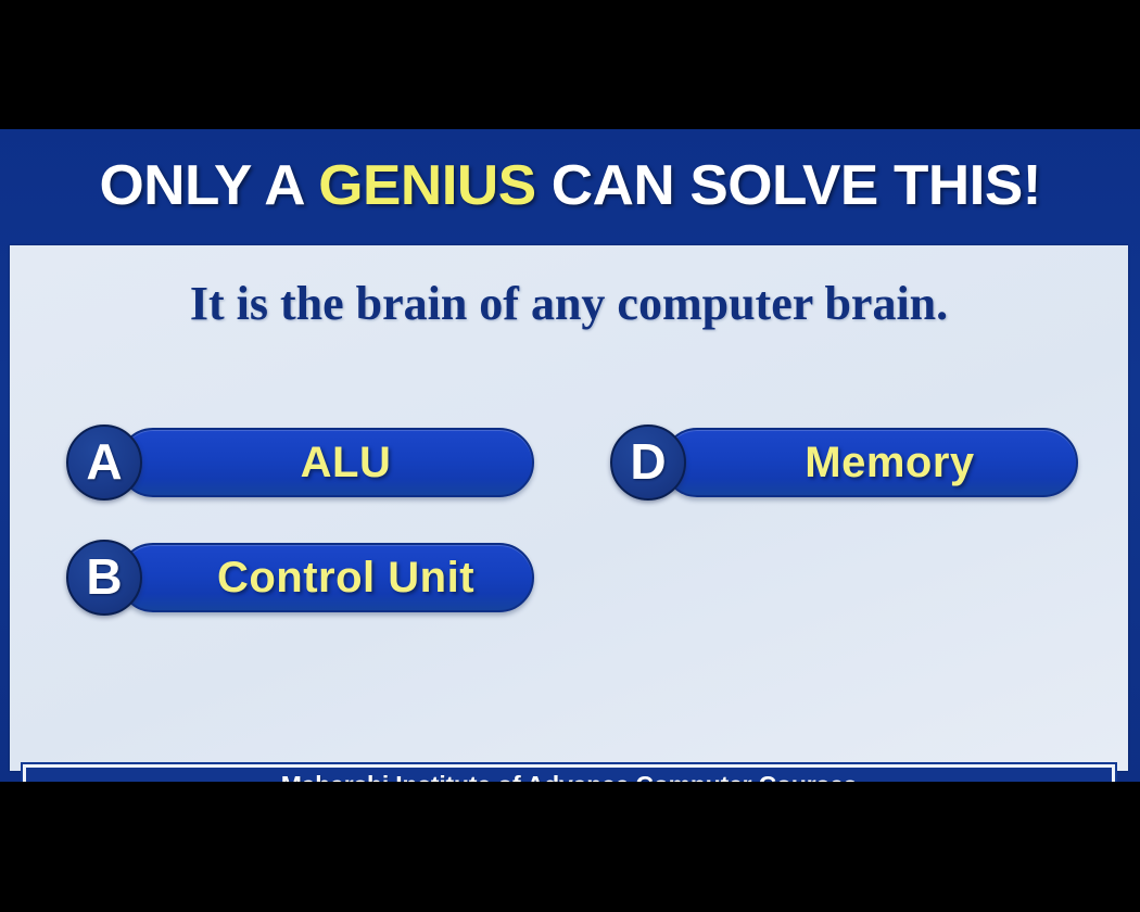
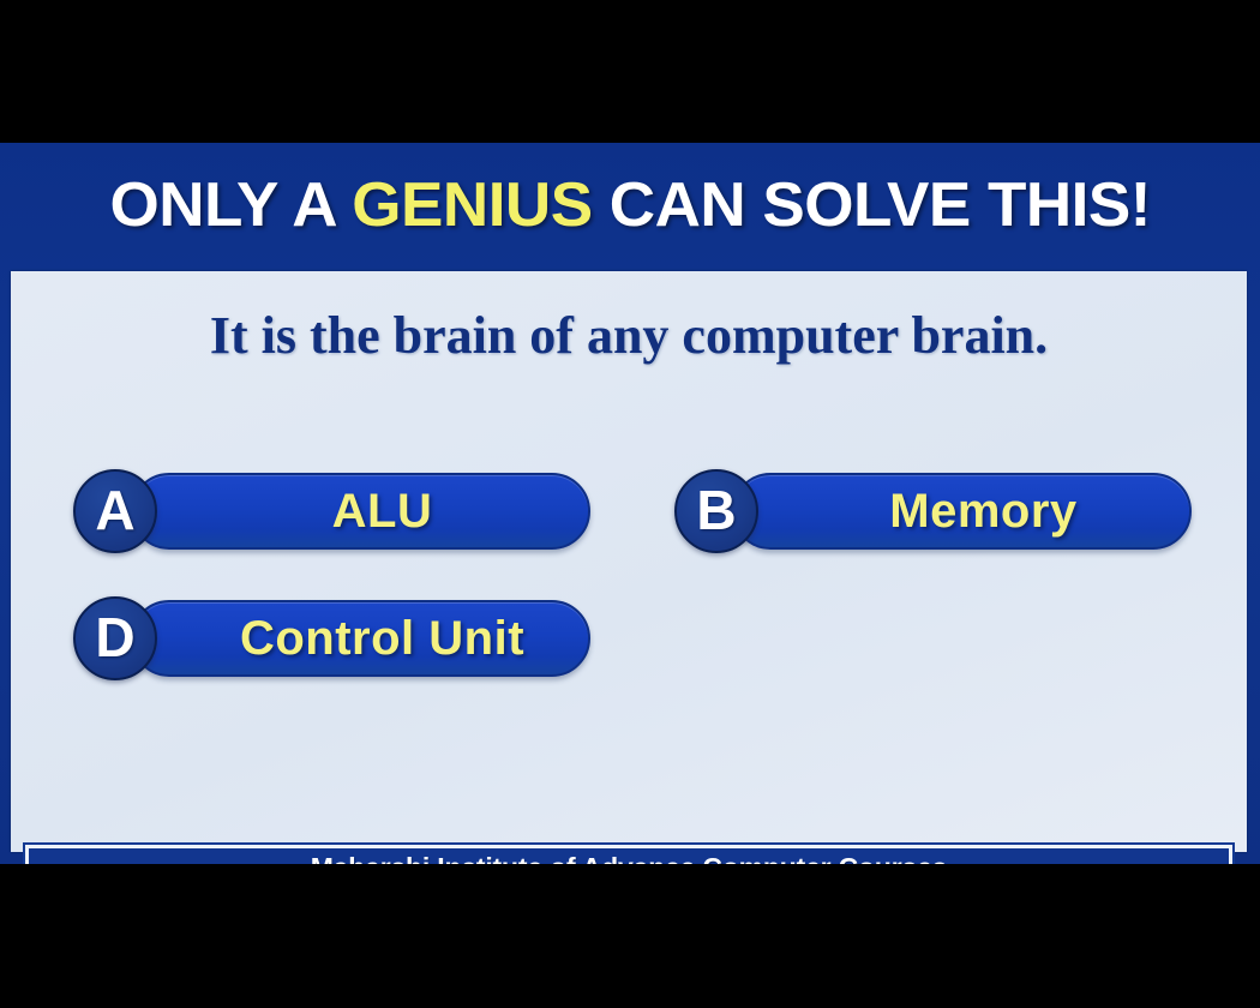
  ONLY A GENIUS CAN SOLVE THIS!
  It is the brain of any computer brain.
  ALU
  A
  Memory
- D
+ B
  Control Unit
- B
+ D
